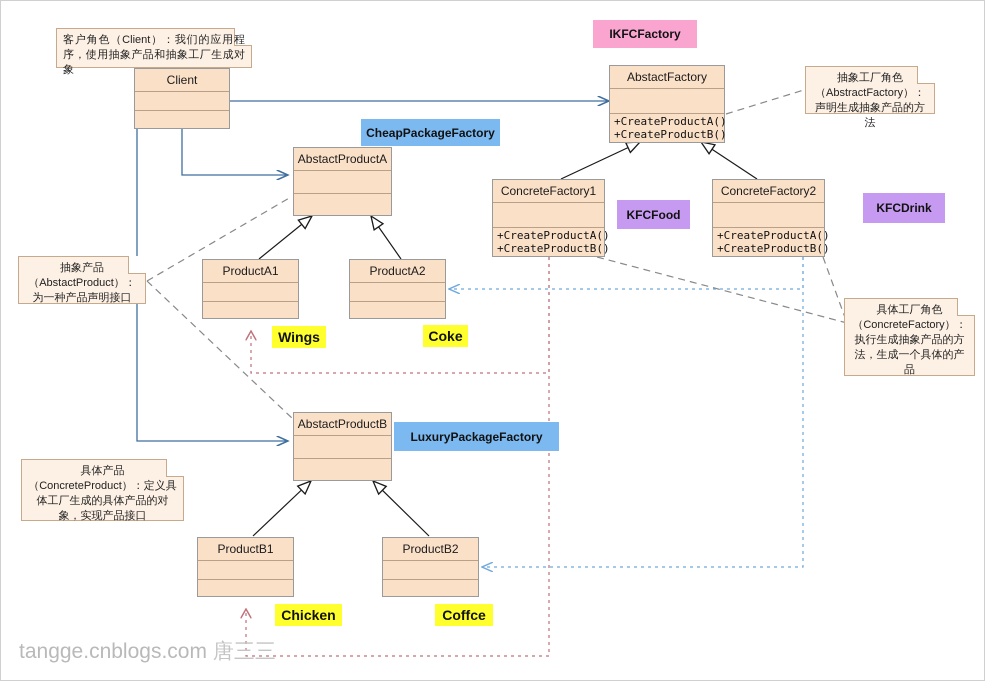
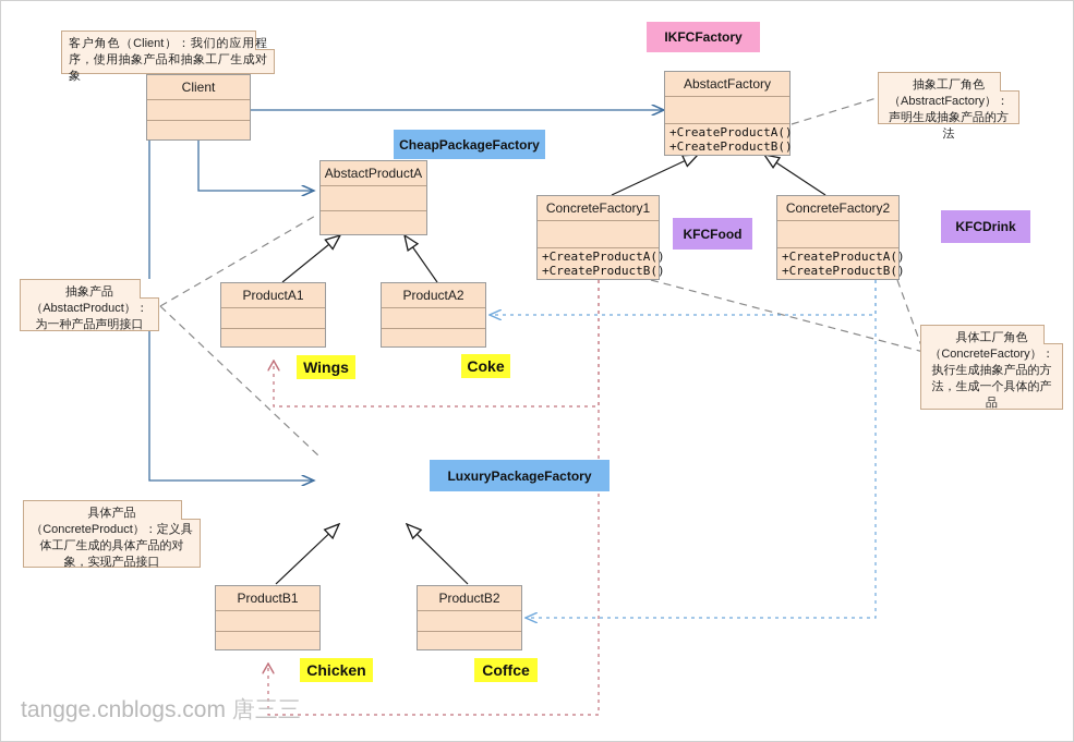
  客户角色（Client）：我们的应用程序，使用抽象产品和抽象工厂生成对象
  抽象工厂角色（AbstractFactory）：声明生成抽象产品的方法
  抽象产品（AbstactProduct）：为一种产品声明接口
  具体产品（ConcreteProduct）：定义具体工厂生成的具体产品的对象，实现产品接口
  具体工厂角色（ConcreteFactory）：执行生成抽象产品的方法，生成一个具体的产品
  Client
  AbstactFactory
  +CreateProductA()
  +CreateProductB()
  AbstactProductA
- AbstactProductB
  ConcreteFactory1
  +CreateProductA()
  +CreateProductB()
  ConcreteFactory2
  +CreateProductA()
  +CreateProductB()
  ProductA1
  ProductA2
  ProductB1
  ProductB2
  IKFCFactory
  CheapPackageFactory
  LuxuryPackageFactory
  KFCFood
  KFCDrink
  Wings
  Coke
  Chicken
  Coffce
  tangge.cnblogs.com 唐三三
